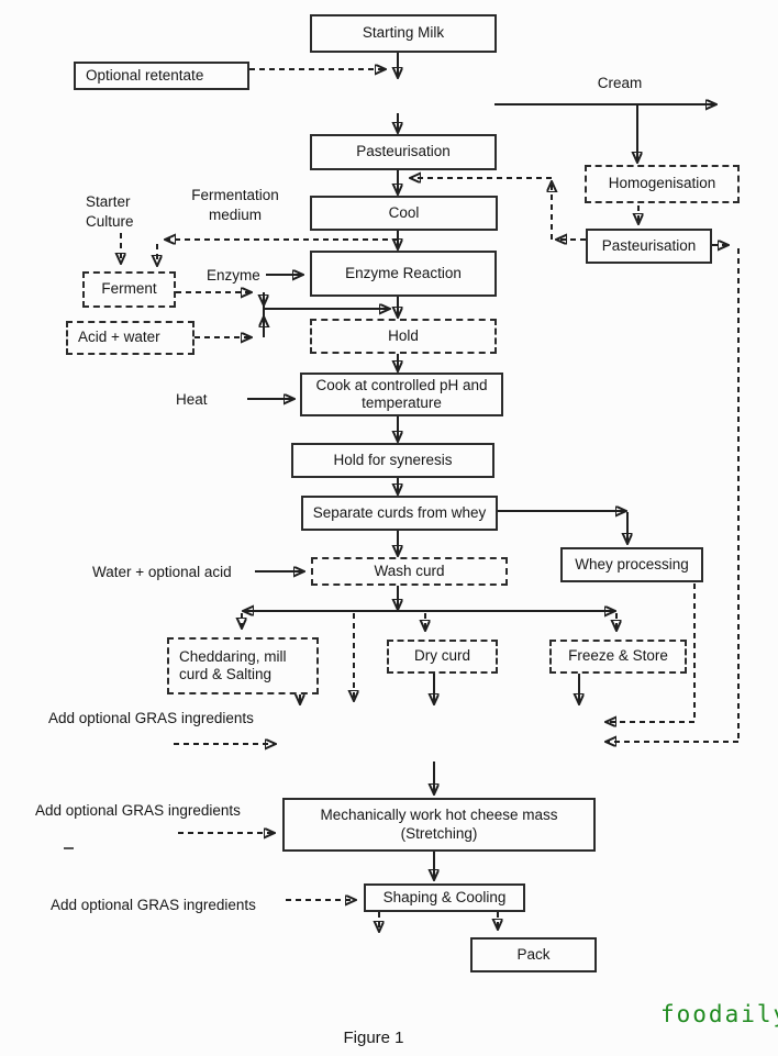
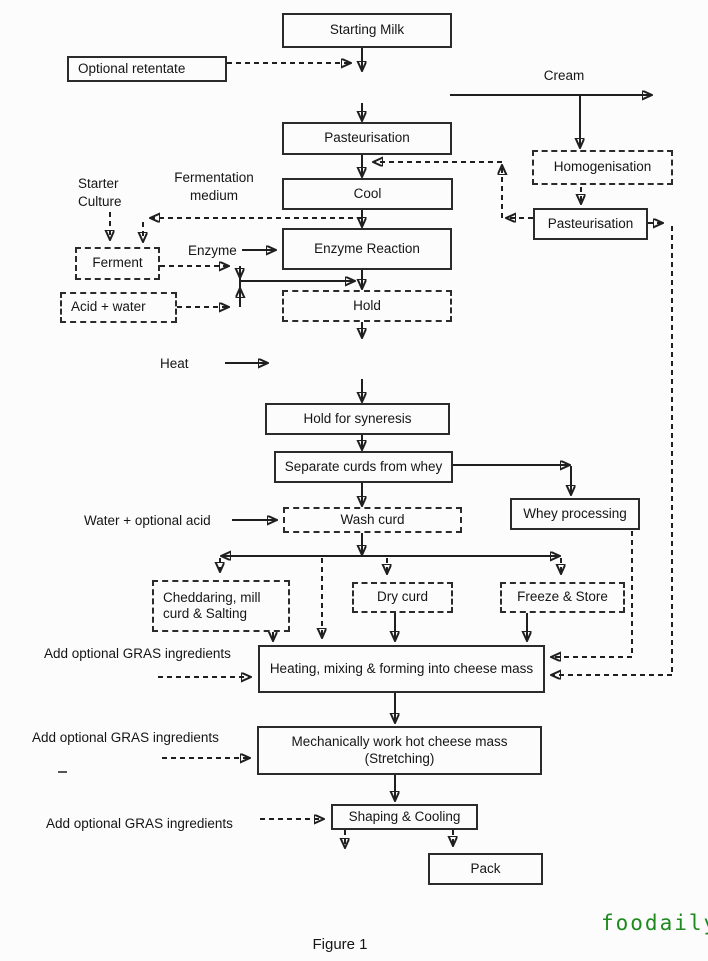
  Starting Milk
  Optional retentate
  Pasteurisation
  Cool
  Enzyme Reaction
- Cook at controlled pH and temperature
  Hold for syneresis
  Separate curds from whey
  Whey processing
  Pasteurisation
+ Heating, mixing & forming into cheese mass
  Mechanically work hot cheese mass (Stretching)
  Shaping & Cooling
  Pack
  Homogenisation
  Ferment
  Acid + water
  Hold
  Wash curd
  Cheddaring, mill curd & Salting
  Dry curd
  Freeze & Store
  Cream
  Starter Culture
  Fermentation medium
  Enzyme
  Heat
  Water + optional acid
  Add optional GRAS ingredients
  Add optional GRAS ingredients
  Add optional GRAS ingredients
  Figure 1
  foodail
